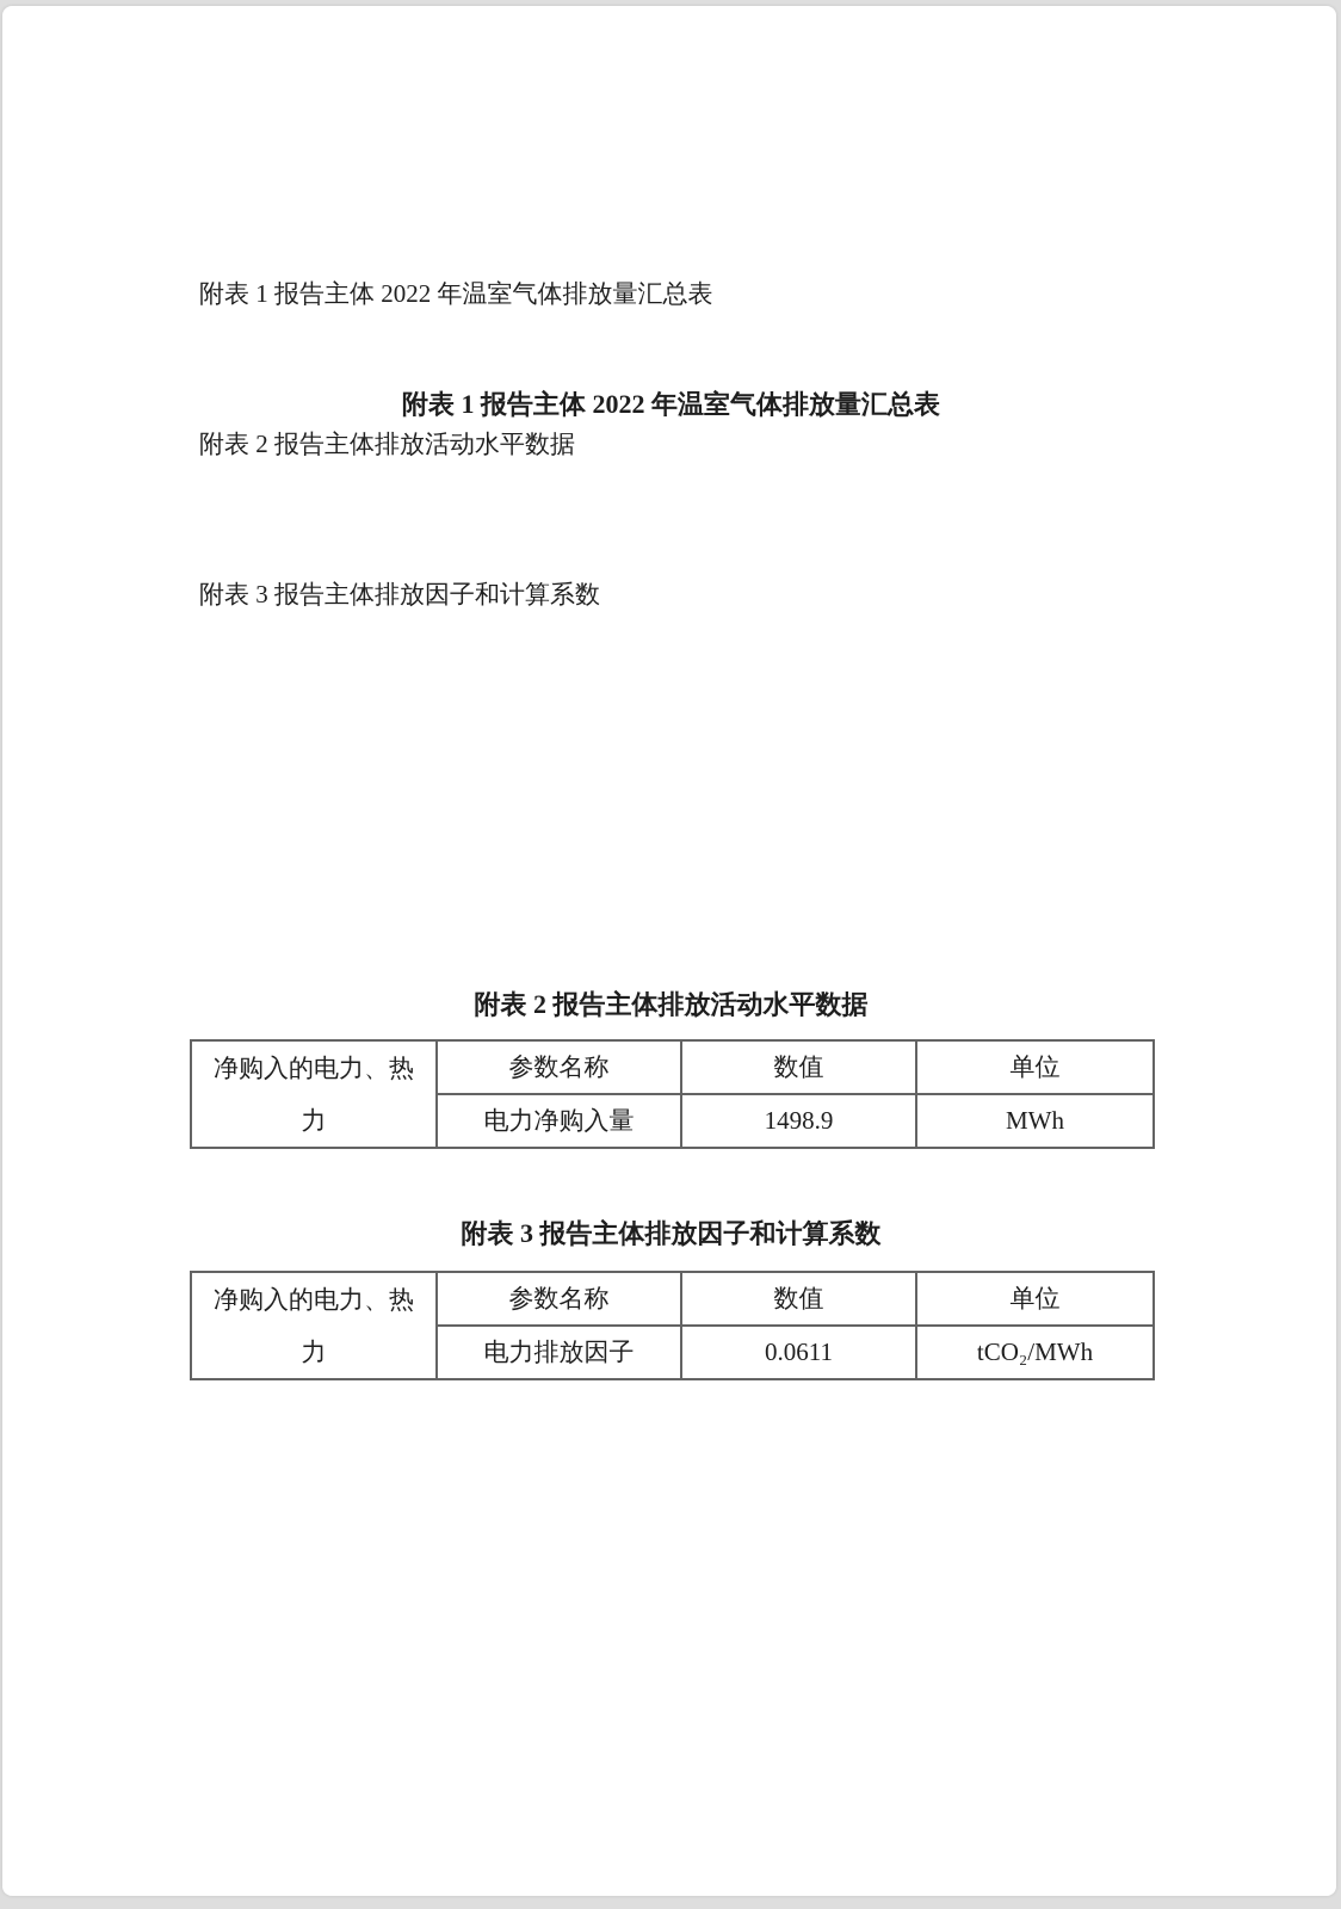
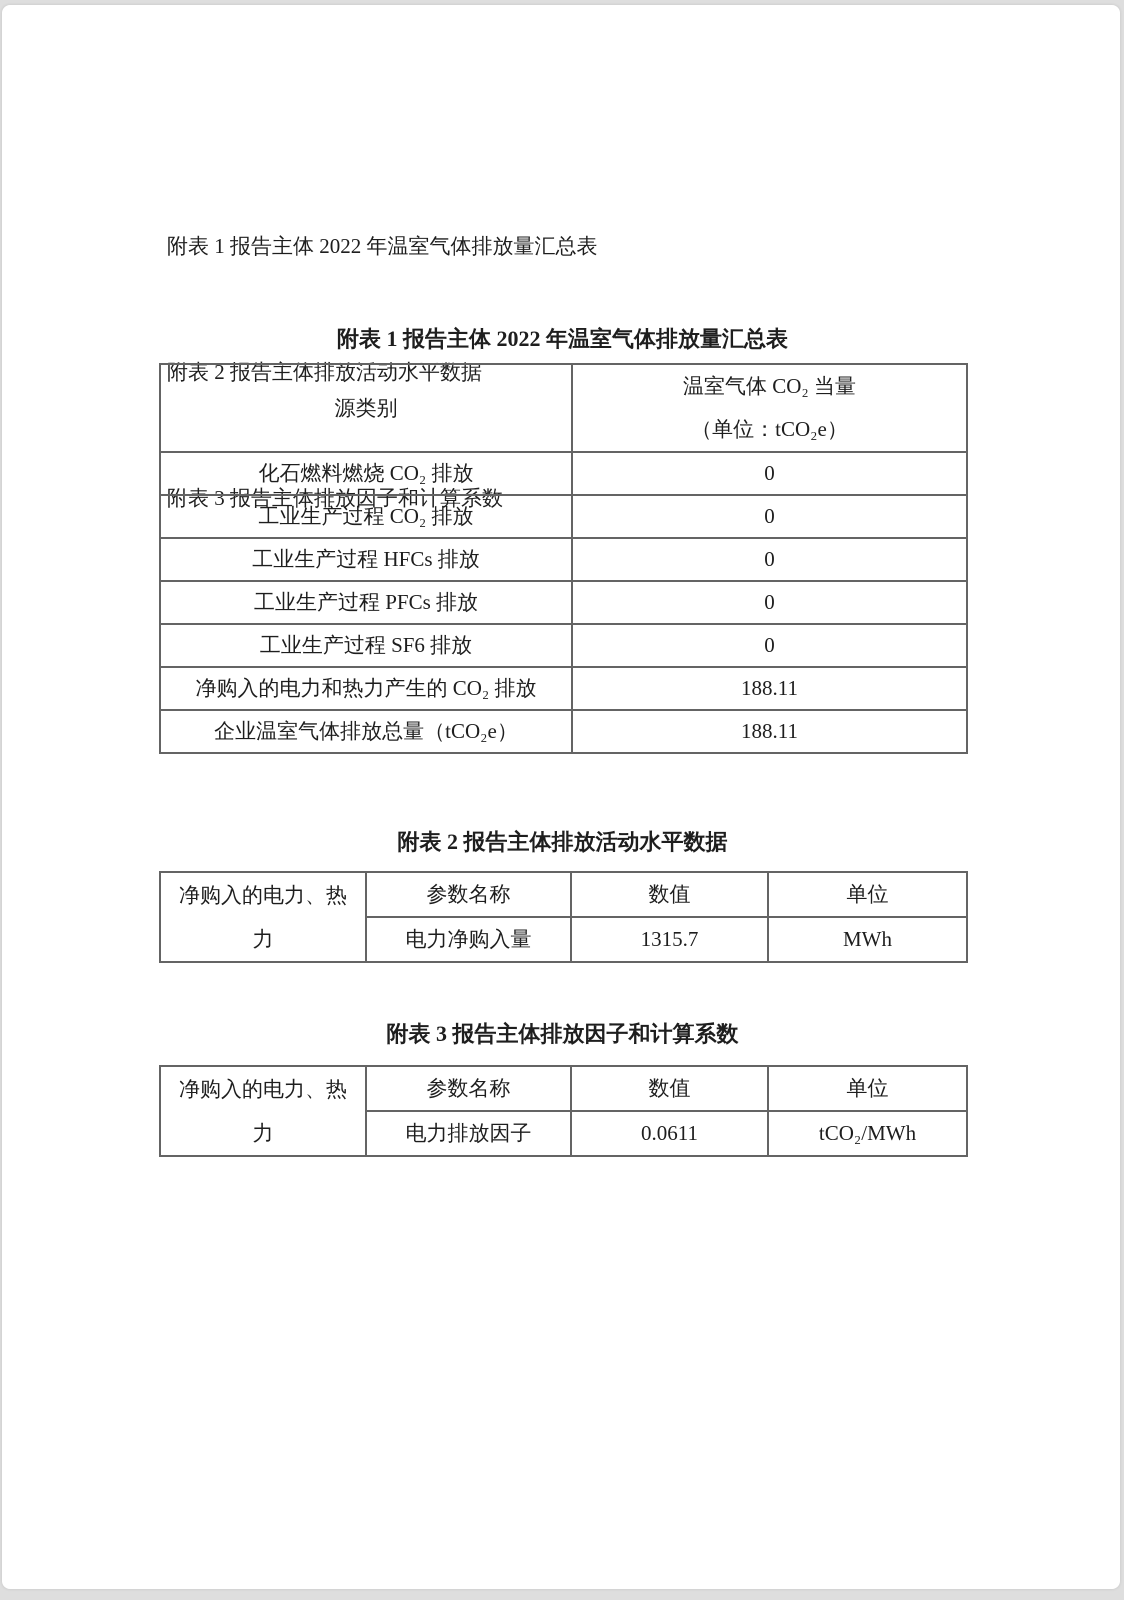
  附表 1 报告主体 2022 年温室气体排放量汇总表
  附表 2 报告主体排放活动水平数据
  附表 3 报告主体排放因子和计算系数
  附表 1 报告主体 2022 年温室气体排放量汇总表
+ 源类别	温室气体 CO₂ 当量 （单位：tCO₂e）
+ 化石燃料燃烧 CO₂ 排放	0
+ 工业生产过程 CO₂ 排放	0
+ 工业生产过程 HFCs 排放	0
+ 工业生产过程 PFCs 排放	0
+ 工业生产过程 SF6 排放	0
+ 净购入的电力和热力产生的 CO₂ 排放	188.11
+ 企业温室气体排放总量（tCO₂e）	188.11
  附表 2 报告主体排放活动水平数据
  净购入的电力、热力	参数名称	数值	单位
- 电力净购入量	1498.9	MWh
+ 电力净购入量	1315.7	MWh
  附表 3 报告主体排放因子和计算系数
  净购入的电力、热力	参数名称	数值	单位
  电力排放因子	0.0611	tCO₂/MWh
